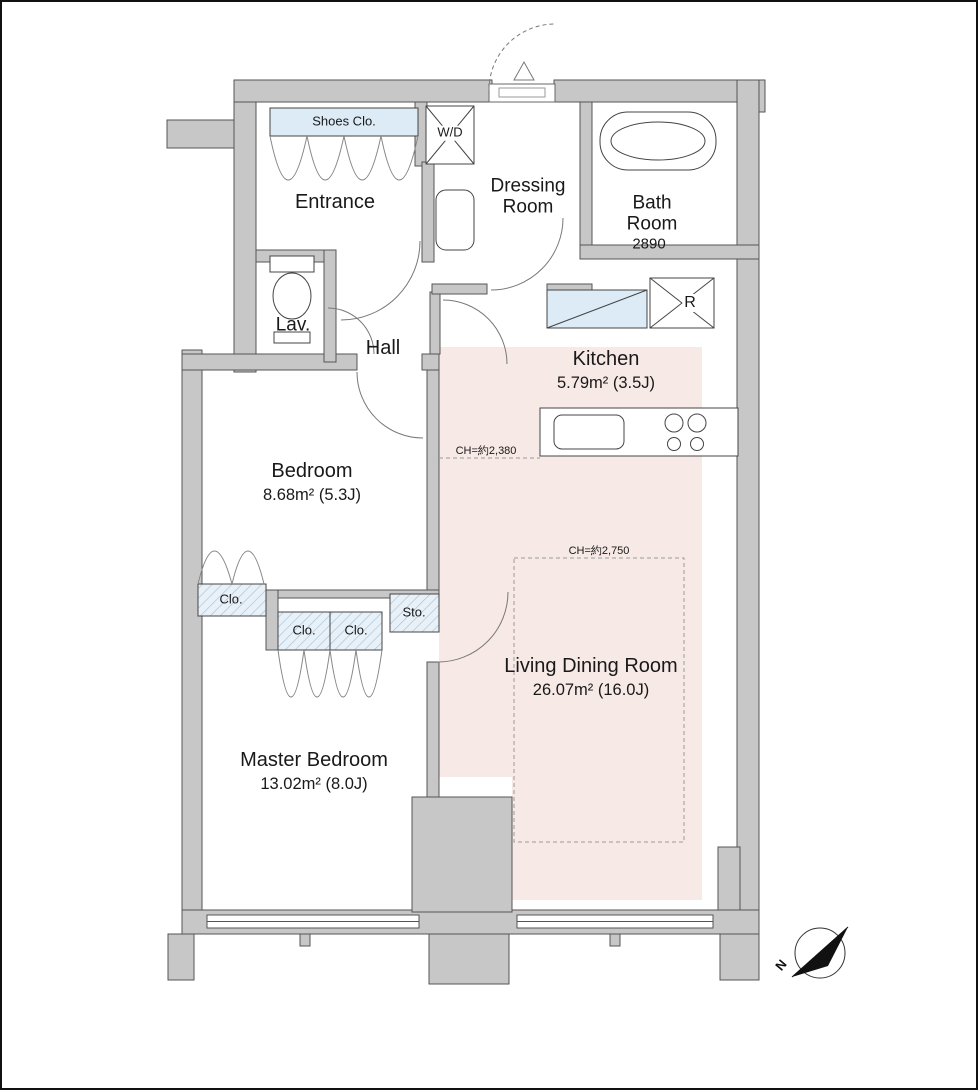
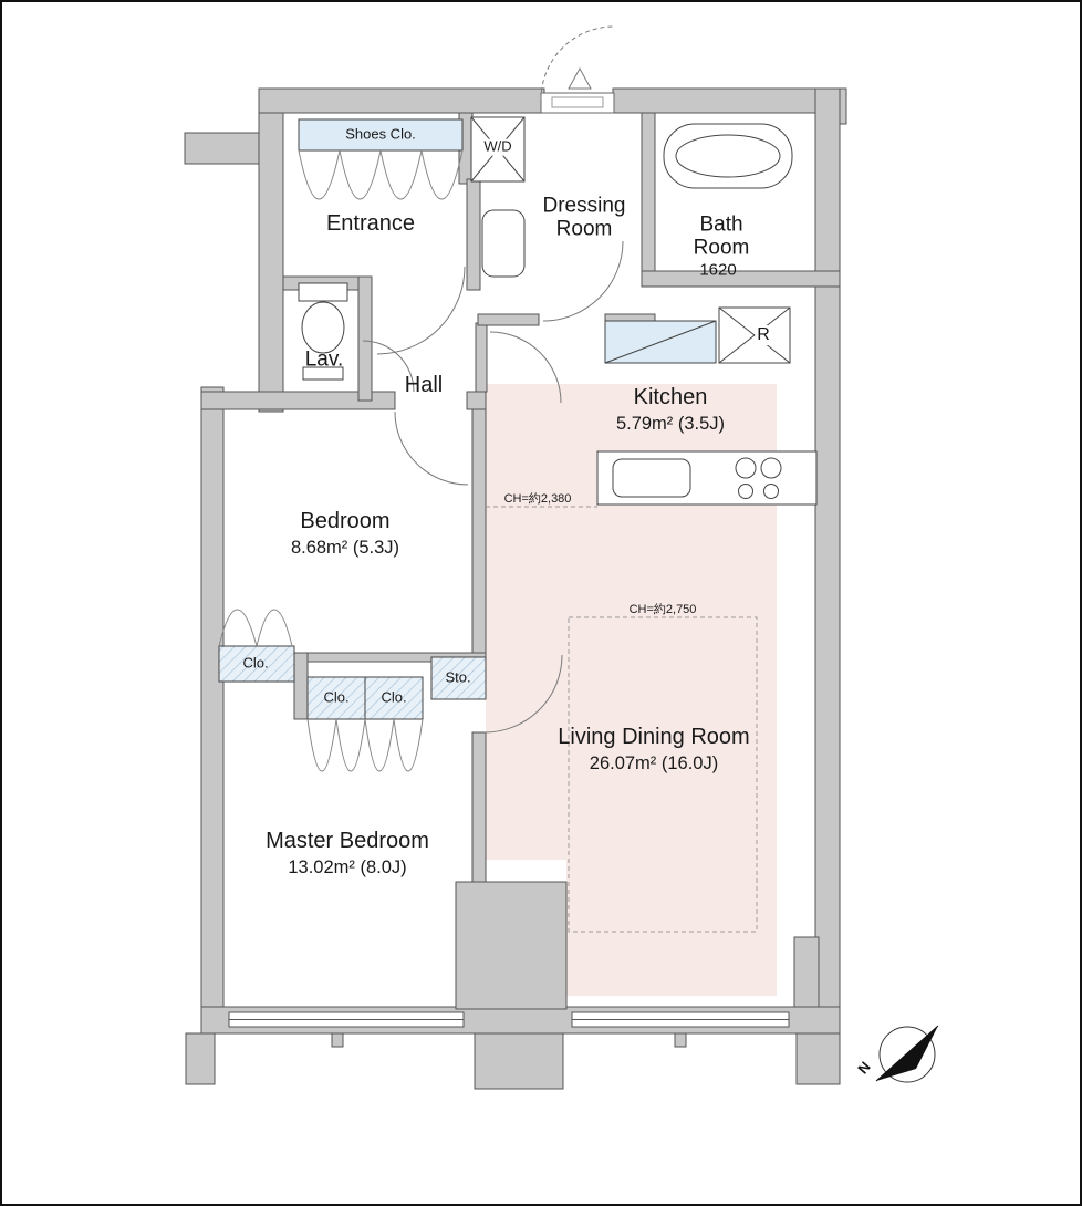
  Shoes Clo.
  W/D
  Entrance
  Dressing Room
  Bath Room
- 2890
+ 1620
  Lav.
  Hall
  Kitchen
  5.79m² (3.5J)
  R
  CH=約2,380
  Bedroom
  8.68m² (5.3J)
  CH=約2,750
  Clo.
  Clo.
  Clo.
  Sto.
  Living Dining Room
  26.07m² (16.0J)
  Master Bedroom
  13.02m² (8.0J)
